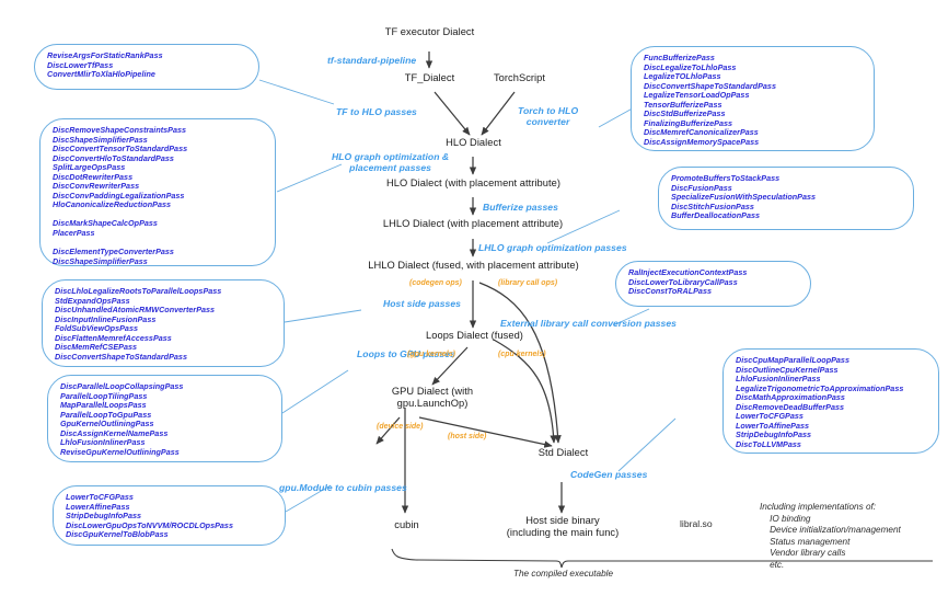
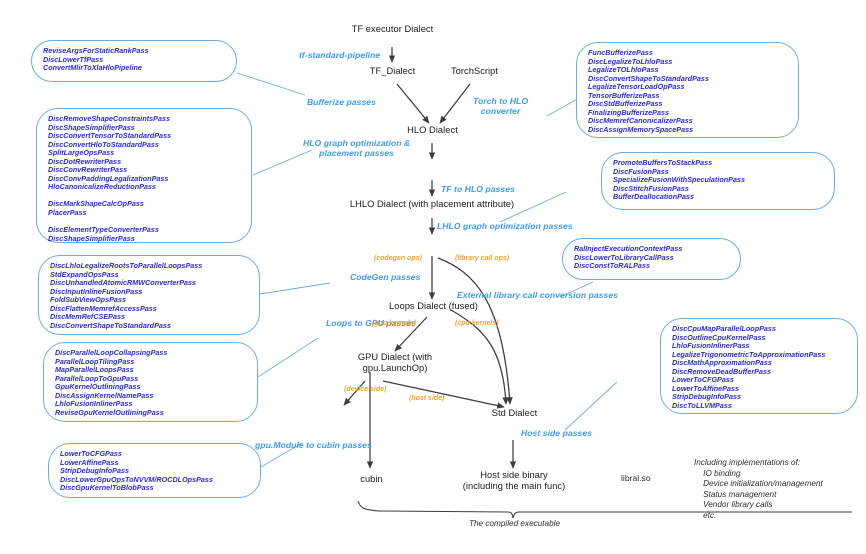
  TF executor Dialect
  TF_Dialect
  TorchScript
  HLO Dialect
- HLO Dialect (with placement attribute)
  LHLO Dialect (with placement attribute)
- LHLO Dialect (fused, with placement attribute)
  Loops Dialect (fused)
  GPU Dialect (with
  gpu.LaunchOp)
  Std Dialect
  cubin
  Host side binary
  (including the main func)
  tf-standard-pipeline
- TF to HLO passes
+ Bufferize passes
  Torch to HLO
  converter
  HLO graph optimization &
  placement passes
- Bufferize passes
+ TF to HLO passes
  LHLO graph optimization passes
- Host side passes
+ CodeGen passes
  External library call conversion passes
  Loops to GPU passes
  gpu.Module to cubin passes
- CodeGen passes
+ Host side passes
  ReviseArgsForStaticRankPass
  DiscLowerTfPass
  ConvertMlirToXlaHloPipeline
  DiscRemoveShapeConstraintsPass
  DiscShapeSimplifierPass
  DiscConvertTensorToStandardPass
  DiscConvertHloToStandardPass
  SplitLargeOpsPass
  DiscDotRewriterPass
  DiscConvRewriterPass
  DiscConvPaddingLegalizationPass
  HloCanonicalizeReductionPass
  DiscMarkShapeCalcOpPass
  PlacerPass
  DiscElementTypeConverterPass
  DiscShapeSimplifierPass
  DiscLhloLegalizeRootsToParallelLoopsPass
  StdExpandOpsPass
  DiscUnhandledAtomicRMWConverterPass
  DiscInputInlineFusionPass
  FoldSubViewOpsPass
  DiscFlattenMemrefAccessPass
  DiscMemRefCSEPass
  DiscConvertShapeToStandardPass
  DiscParallelLoopCollapsingPass
  ParallelLoopTilingPass
  MapParallelLoopsPass
  ParallelLoopToGpuPass
  GpuKernelOutliningPass
  DiscAssignKernelNamePass
  LhloFusionInlinerPass
  ReviseGpuKernelOutliningPass
  LowerToCFGPass
  LowerAffinePass
  StripDebugInfoPass
  DiscLowerGpuOpsToNVVM/ROCDLOpsPass
  DiscGpuKernelToBlobPass
  FuncBufferizePass
  DiscLegalizeToLhloPass
  LegalizeTOLhloPass
  DiscConvertShapeToStandardPass
  LegalizeTensorLoadOpPass
  TensorBufferizePass
  DiscStdBufferizePass
  FinalizingBufferizePass
  DiscMemrefCanonicalizerPass
  DiscAssignMemorySpacePass
  PromoteBuffersToStackPass
  DiscFusionPass
  SpecializeFusionWithSpeculationPass
  DiscStitchFusionPass
  BufferDeallocationPass
  RalInjectExecutionContextPass
  DiscLowerToLibraryCallPass
  DiscConstToRALPass
  DiscCpuMapParallelLoopPass
  DiscOutlineCpuKernelPass
  LhloFusionInlinerPass
  LegalizeTrigonometricToApproximationPass
  DiscMathApproximationPass
  DiscRemoveDeadBufferPass
  LowerToCFGPass
  LowerToAffinePass
  StripDebugInfoPass
  DiscToLLVMPass
  libral.so
  The compiled executable
  Including implementations of:
  IO binding
  Device initialization/management
  Status management
  Vendor library calls
  etc.
